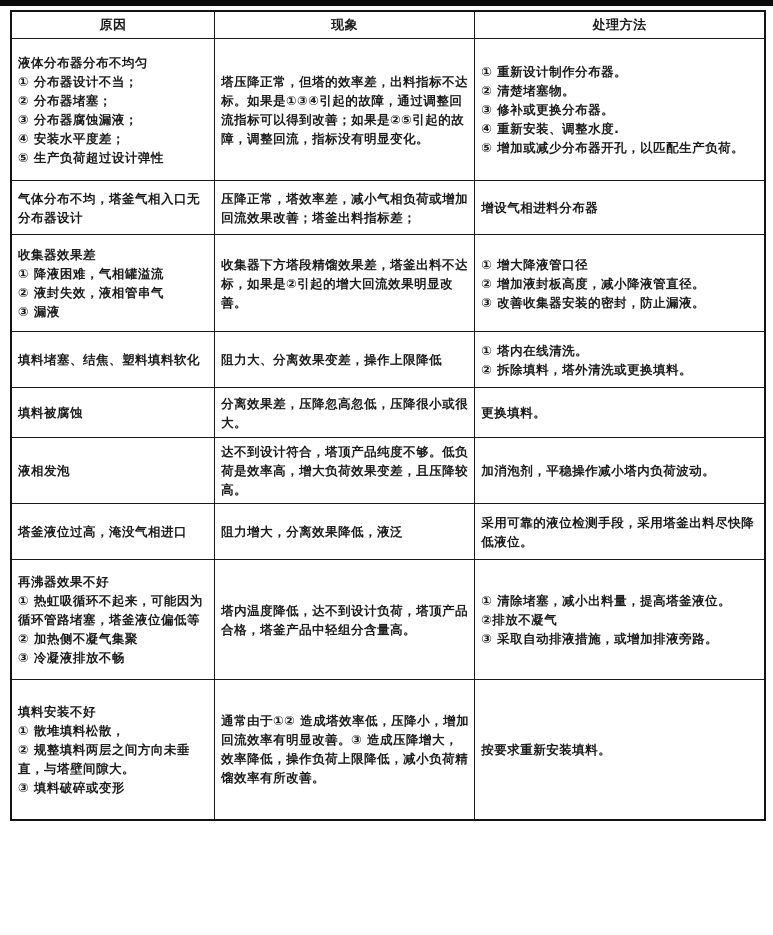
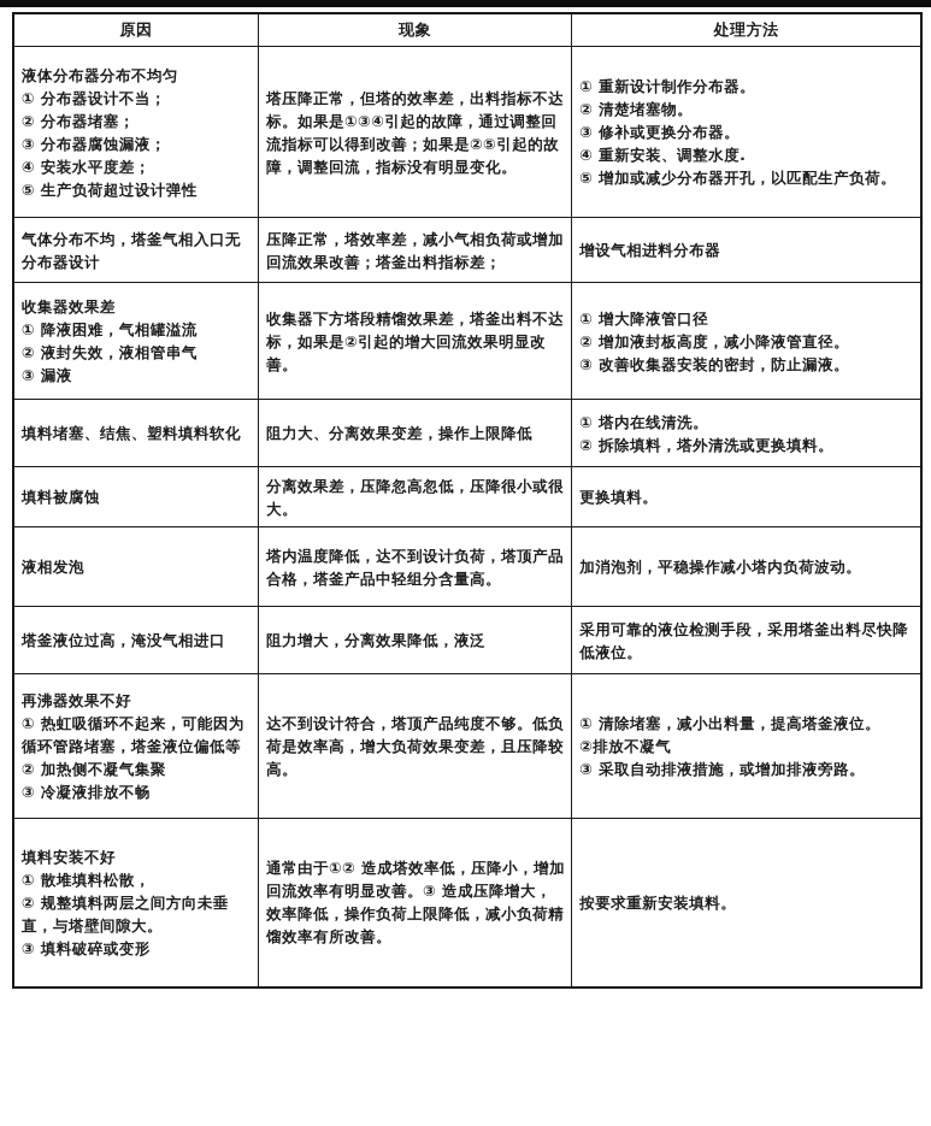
  原因	现象	处理方法
  液体分布器分布不均匀① 分布器设计不当；② 分布器堵塞；③ 分布器腐蚀漏液；④ 安装水平度差；⑤ 生产负荷超过设计弹性	塔压降正常，但塔的效率差，出料指标不达标。如果是①③④引起的故障，通过调整回流指标可以得到改善；如果是②⑤引起的故障，调整回流，指标没有明显变化。	① 重新设计制作分布器。② 清楚堵塞物。③ 修补或更换分布器。④ 重新安装、调整水度.⑤ 增加或减少分布器开孔，以匹配生产负荷。
  气体分布不均，塔釜气相入口无分布器设计	压降正常，塔效率差，减小气相负荷或增加回流效果改善；塔釜出料指标差；	增设气相进料分布器
  收集器效果差① 降液困难，气相罐溢流② 液封失效，液相管串气③ 漏液	收集器下方塔段精馏效果差，塔釜出料不达标，如果是②引起的增大回流效果明显改善。	① 增大降液管口径② 增加液封板高度，减小降液管直径。③ 改善收集器安装的密封，防止漏液。
  填料堵塞、结焦、塑料填料软化	阻力大、分离效果变差，操作上限降低	① 塔内在线清洗。② 拆除填料，塔外清洗或更换填料。
  填料被腐蚀	分离效果差，压降忽高忽低，压降很小或很大。	更换填料。
- 液相发泡	达不到设计符合，塔顶产品纯度不够。低负荷是效率高，增大负荷效果变差，且压降较高。	加消泡剂，平稳操作减小塔内负荷波动。
+ 液相发泡	塔内温度降低，达不到设计负荷，塔顶产品合格，塔釜产品中轻组分含量高。	加消泡剂，平稳操作减小塔内负荷波动。
  塔釜液位过高，淹没气相进口	阻力增大，分离效果降低，液泛	采用可靠的液位检测手段，采用塔釜出料尽快降低液位。
- 再沸器效果不好① 热虹吸循环不起来，可能因为循环管路堵塞，塔釜液位偏低等② 加热侧不凝气集聚③ 冷凝液排放不畅	塔内温度降低，达不到设计负荷，塔顶产品合格，塔釜产品中轻组分含量高。	① 清除堵塞，减小出料量，提高塔釜液位。②排放不凝气③ 采取自动排液措施，或增加排液旁路。
+ 再沸器效果不好① 热虹吸循环不起来，可能因为循环管路堵塞，塔釜液位偏低等② 加热侧不凝气集聚③ 冷凝液排放不畅	达不到设计符合，塔顶产品纯度不够。低负荷是效率高，增大负荷效果变差，且压降较高。	① 清除堵塞，减小出料量，提高塔釜液位。②排放不凝气③ 采取自动排液措施，或增加排液旁路。
  填料安装不好① 散堆填料松散，② 规整填料两层之间方向未垂直，与塔壁间隙大。③ 填料破碎或变形	通常由于①② 造成塔效率低，压降小，增加回流效率有明显改善。③ 造成压降增大，效率降低，操作负荷上限降低，减小负荷精馏效率有所改善。	按要求重新安装填料。
